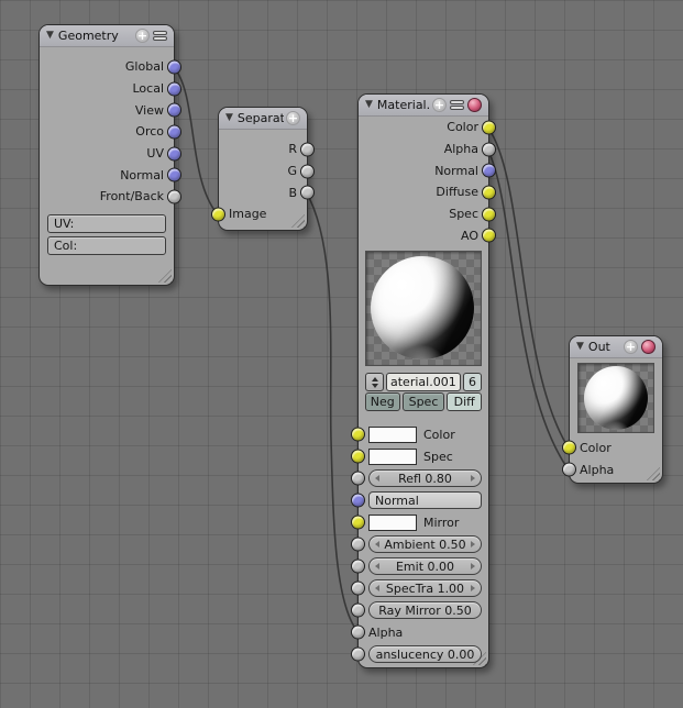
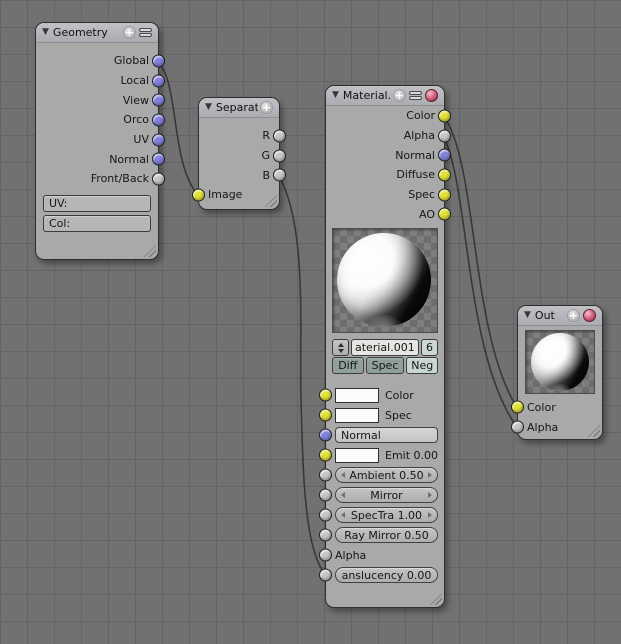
  ▼
  Geometry
  +
  Global
  Local
  View
  Orco
  UV
  Normal
  Front/Back
  UV:
  Col:
  ▼
  Separat
  +
  R
  G
  B
  Image
  ▼
  Material.
  +
  Color
  Alpha
  Normal
  Diffuse
  Spec
  AO
  aterial.001
  6
- Neg
+ Diff
  Spec
- Diff
+ Neg
  Color
  Spec
- Refl 0.80
  Normal
- Mirror
+ Emit 0.00
  Ambient 0.50
- Emit 0.00
+ Mirror
  SpecTra 1.00
  Ray Mirror 0.50
  Alpha
  anslucency 0.00
  ▼
  Out
  +
  Color
  Alpha
